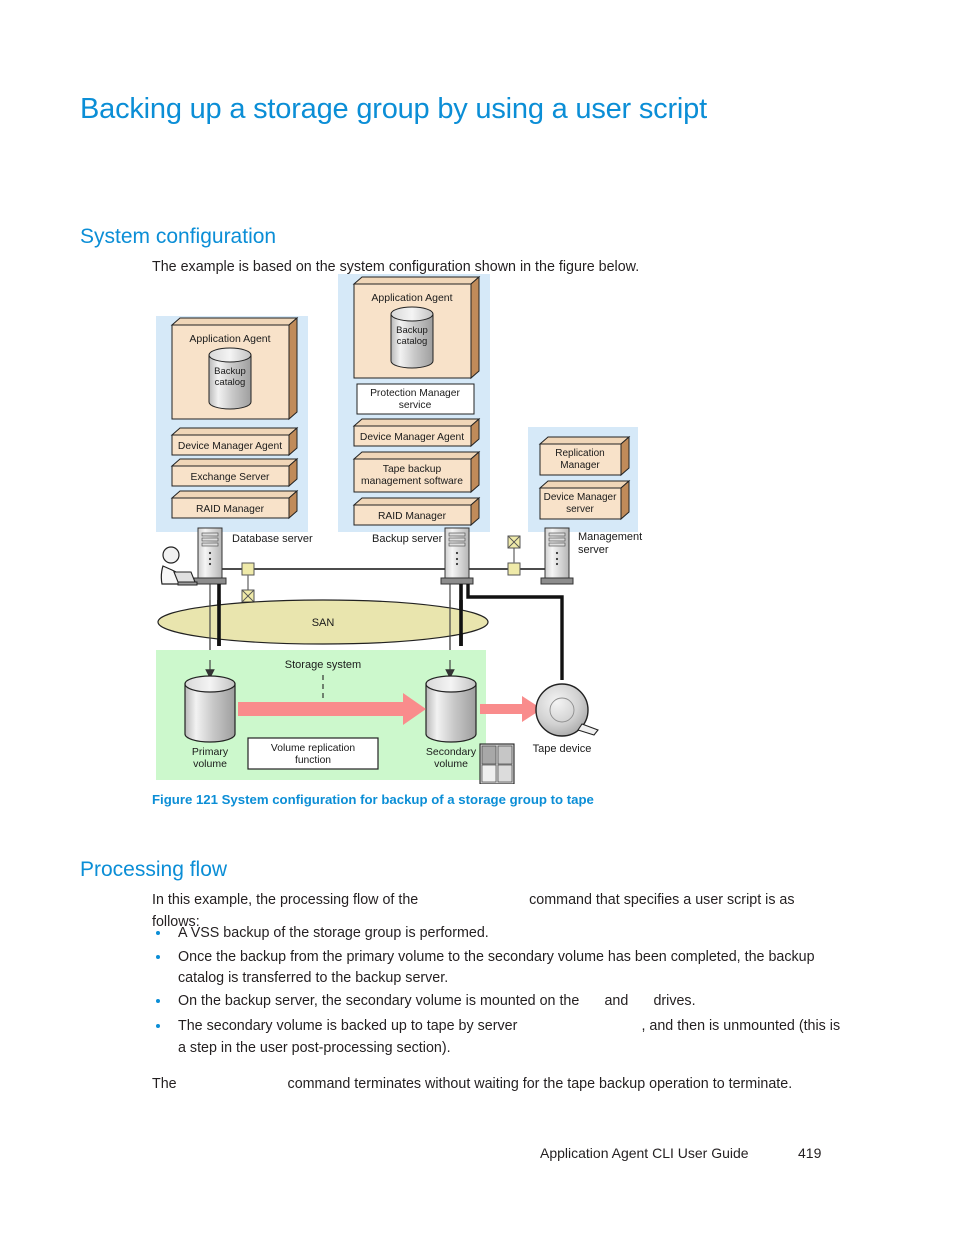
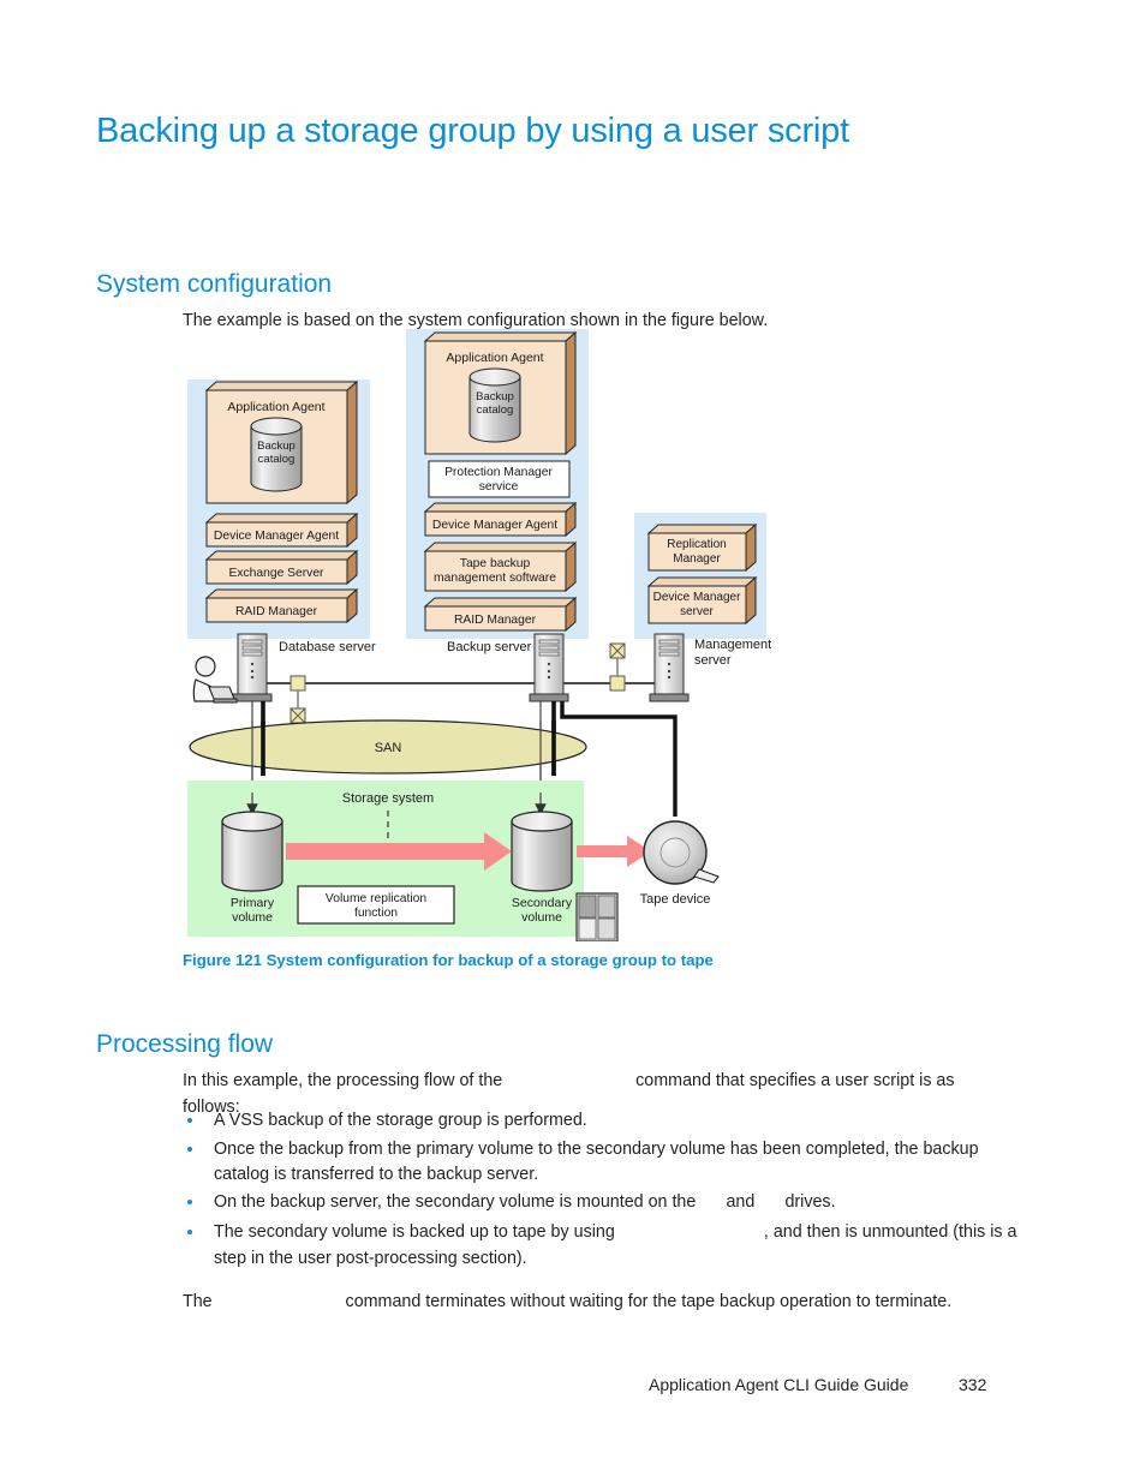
  Backing up a storage group by using a user script
  System configuration
  The example is based on the system configuration shown in the figure below.
  Application Agent
  Backup
  catalog
  Device Manager Agent
  Exchange Server
  RAID Manager
  Application Agent
  Backup
  catalog
  Protection Manager
  service
  Device Manager Agent
  Tape backup
  management software
  RAID Manager
  Replication
  Manager
  Device Manager
  server
  Database server
  Backup server
  Management
  server
  SAN
  Storage system
  Primary
  volume
  Secondary
  volume
  Volume replication
  function
  Tape device
  Figure 121 System configuration for backup of a storage group to tape
  Processing flow
  In this example, the processing flow of the command that specifies a user script is as follows:
  A VSS backup of the storage group is performed.
  Once the backup from the primary volume to the secondary volume has been completed, the backup catalog is transferred to the backup server.
  On the backup server, the secondary volume is mounted on the and drives.
- The secondary volume is backed up to tape by server , and then is unmounted (this is a step in the user post-processing section).
+ The secondary volume is backed up to tape by using , and then is unmounted (this is a step in the user post-processing section).
  The command terminates without waiting for the tape backup operation to terminate.
- Application Agent CLI User Guide
+ Application Agent CLI Guide Guide
- 419
+ 332
